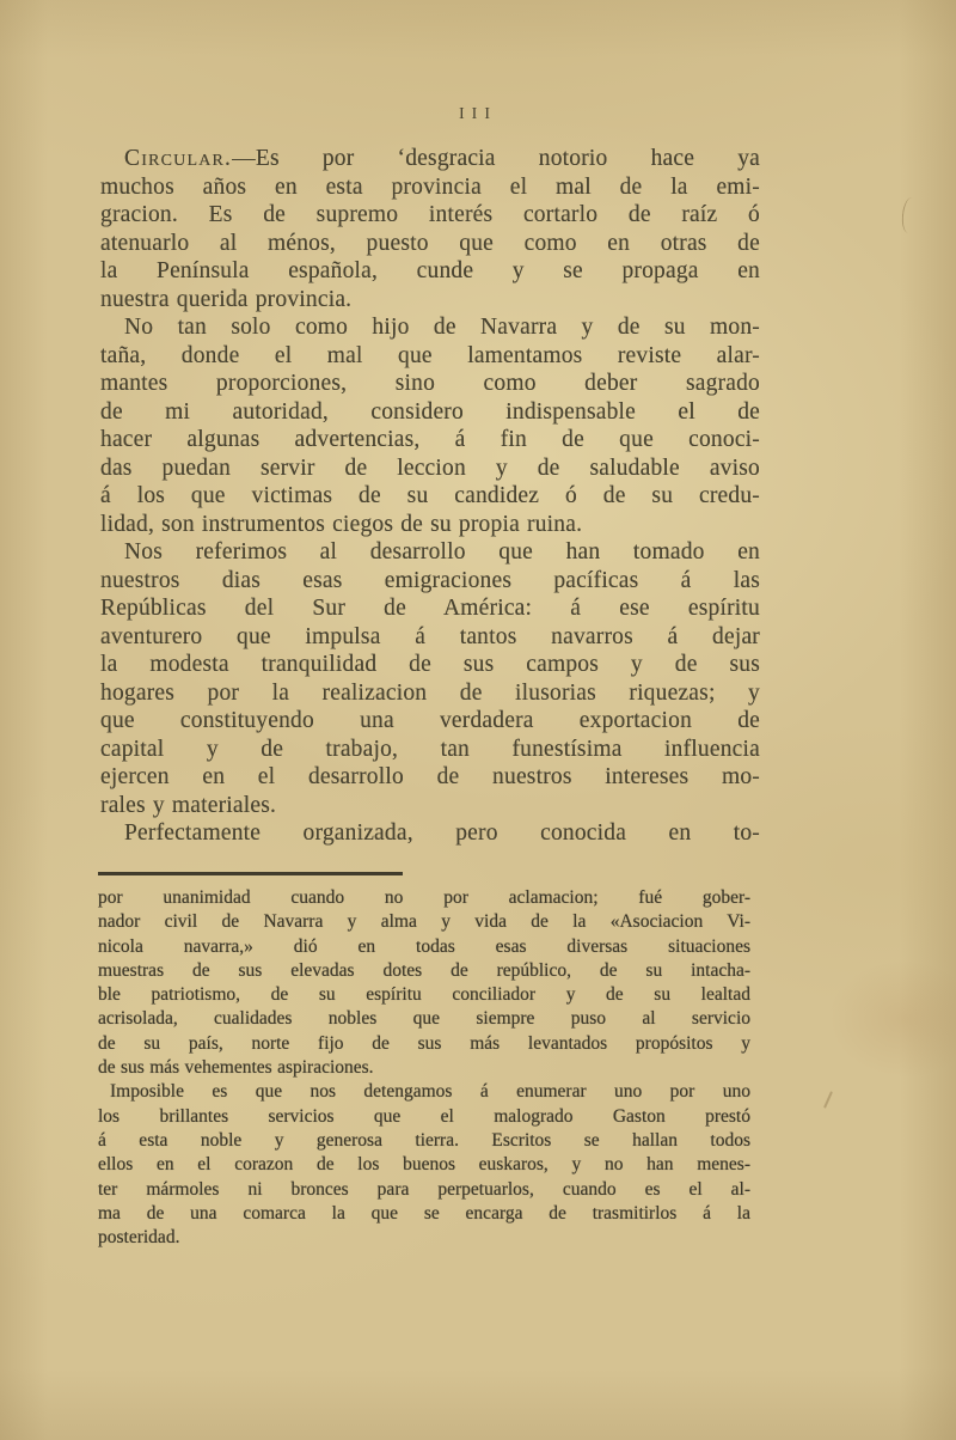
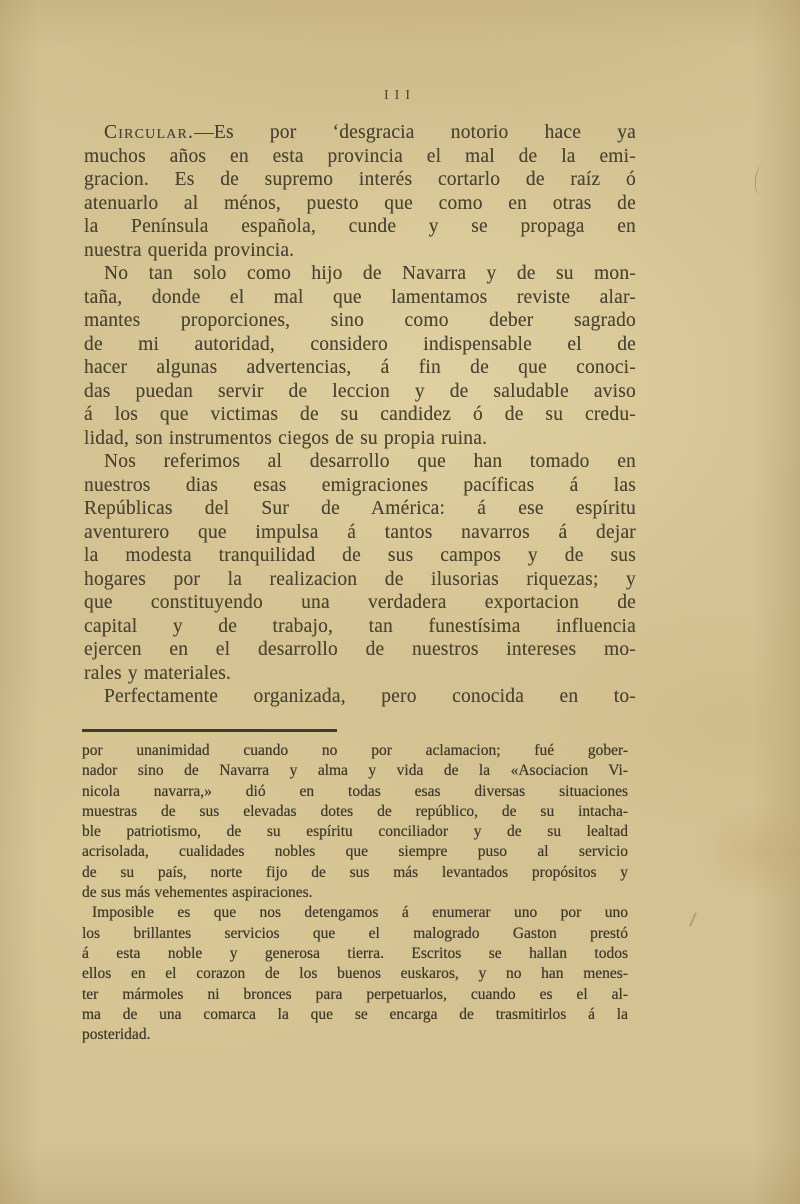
  III
  Circular.—Es por ‘desgracia notorio hace ya
  muchos años en esta provincia el mal de la emi-
  gracion. Es de supremo interés cortarlo de raíz ó
  atenuarlo al ménos, puesto que como en otras de
  la Península española, cunde y se propaga en
  nuestra querida provincia.
  No tan solo como hijo de Navarra y de su mon-
  taña, donde el mal que lamentamos reviste alar-
  mantes proporciones, sino como deber sagrado
  de mi autoridad, considero indispensable el de
  hacer algunas advertencias, á fin de que conoci-
  das puedan servir de leccion y de saludable aviso
  á los que victimas de su candidez ó de su credu-
  lidad, son instrumentos ciegos de su propia ruina.
  Nos referimos al desarrollo que han tomado en
  nuestros dias esas emigraciones pacíficas á las
  Repúblicas del Sur de América: á ese espíritu
  aventurero que impulsa á tantos navarros á dejar
  la modesta tranquilidad de sus campos y de sus
  hogares por la realizacion de ilusorias riquezas; y
  que constituyendo una verdadera exportacion de
  capital y de trabajo, tan funestísima influencia
  ejercen en el desarrollo de nuestros intereses mo-
  rales y materiales.
  Perfectamente organizada, pero conocida en to-
  por unanimidad cuando no por aclamacion; fué gober-
- nador civil de Navarra y alma y vida de la «Asociacion Vi-
+ nador sino de Navarra y alma y vida de la «Asociacion Vi-
  nicola navarra,» dió en todas esas diversas situaciones
  muestras de sus elevadas dotes de repúblico, de su intacha-
  ble patriotismo, de su espíritu conciliador y de su lealtad
  acrisolada, cualidades nobles que siempre puso al servicio
  de su país, norte fijo de sus más levantados propósitos y
  de sus más vehementes aspiraciones.
  Imposible es que nos detengamos á enumerar uno por uno
  los brillantes servicios que el malogrado Gaston prestó
  á esta noble y generosa tierra. Escritos se hallan todos
  ellos en el corazon de los buenos euskaros, y no han menes-
  ter mármoles ni bronces para perpetuarlos, cuando es el al-
  ma de una comarca la que se encarga de trasmitirlos á la
  posteridad.
